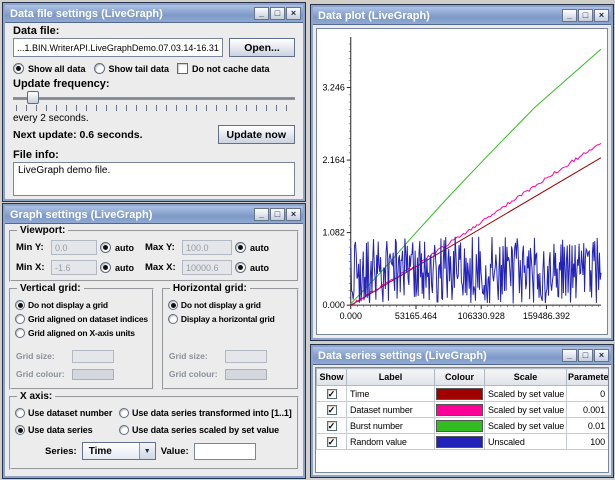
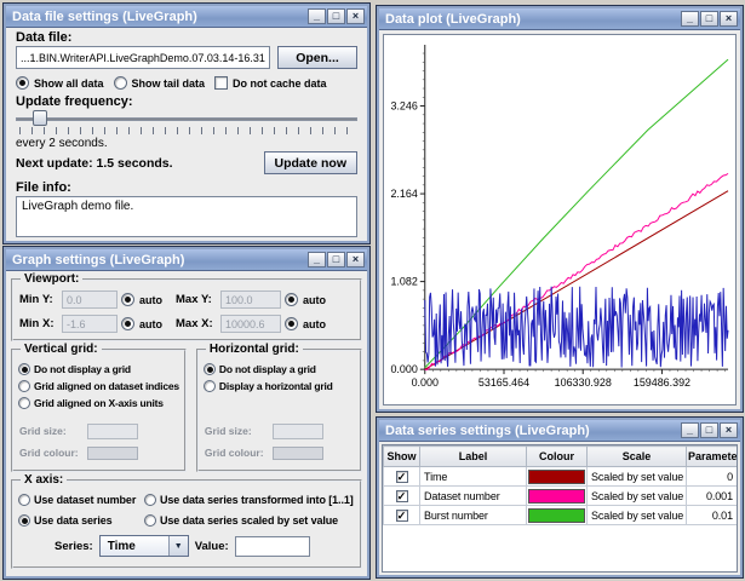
  Data file settings (LiveGraph)
  _
  □
  ×
  Data file:
  ...1.BIN.WriterAPI.LiveGraphDemo.07.03.14-16.31
  Open...
  Show all data
  Show tail data
  Do not cache data
  Update frequency:
  every 2 seconds.
- Next update: 0.6 seconds.
+ Next update: 1.5 seconds.
  Update now
  File info:
  LiveGraph demo file.
  Graph settings (LiveGraph)
  _
  □
  ×
  Viewport:
  Min Y:
  0.0
  auto
  Max Y:
  100.0
  auto
  Min X:
  -1.6
  auto
  Max X:
  10000.6
  auto
  Vertical grid:
  Do not display a grid
  Grid aligned on dataset indices
  Grid aligned on X-axis units
  Grid size:
  Grid colour:
  Horizontal grid:
  Do not display a grid
  Display a horizontal grid
  Grid size:
  Grid colour:
  X axis:
  Use dataset number
  Use data series transformed into [1..1]
  Use data series
  Use data series scaled by set value
  Series:
  Time
  Value:
  Data plot (LiveGraph)
  _
  □
  ×
  0.000
  53165.464
  106330.928
  159486.392
  0.000
  1.082
  2.164
  3.246
  Data series settings (LiveGraph)
  _
  □
  ×
  Show	Label	Colour	Scale	Paramete
  ✓	Time		Scaled by set value	0
  ✓	Dataset number		Scaled by set value	0.001
  ✓	Burst number		Scaled by set value	0.01
- ✓	Random value		Unscaled	100
